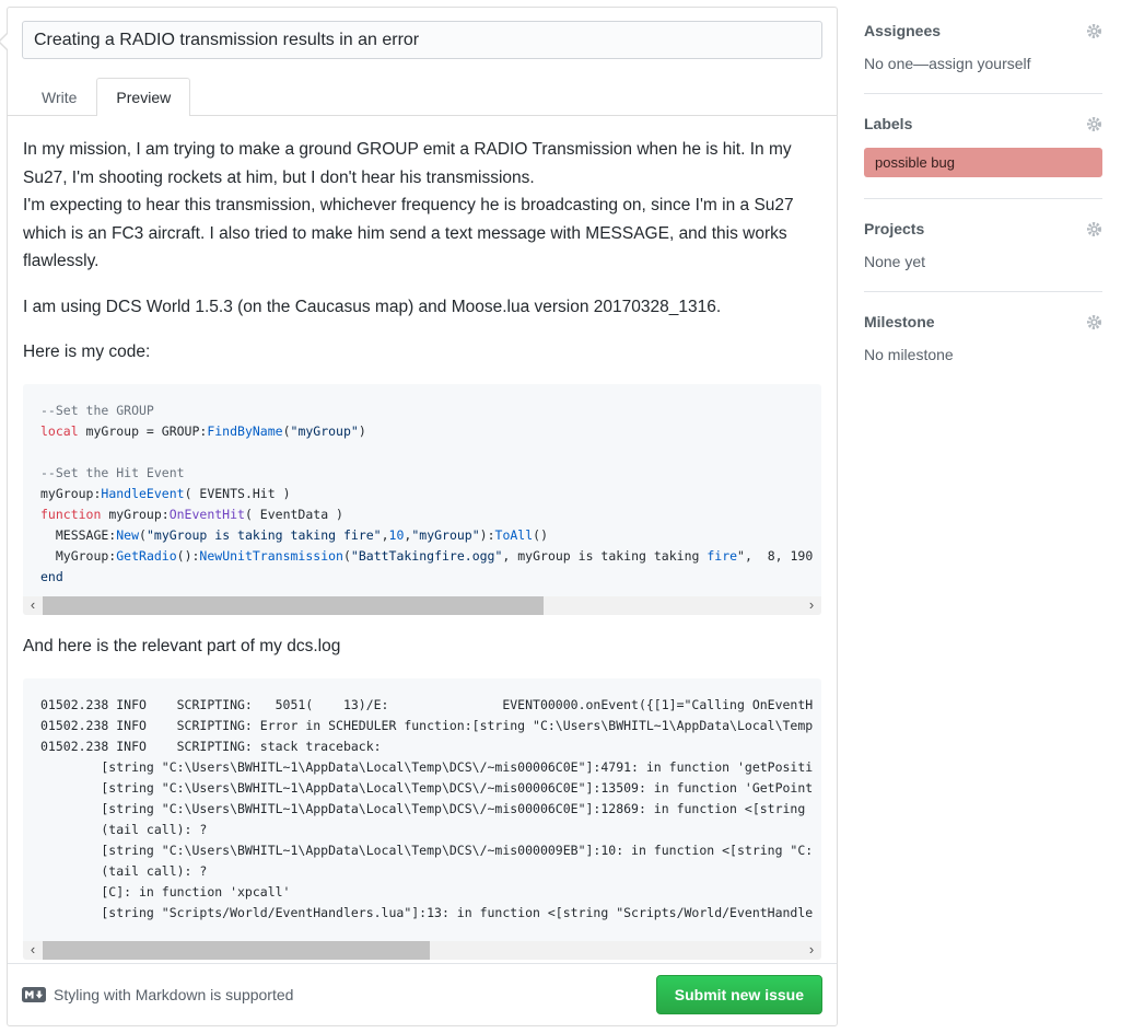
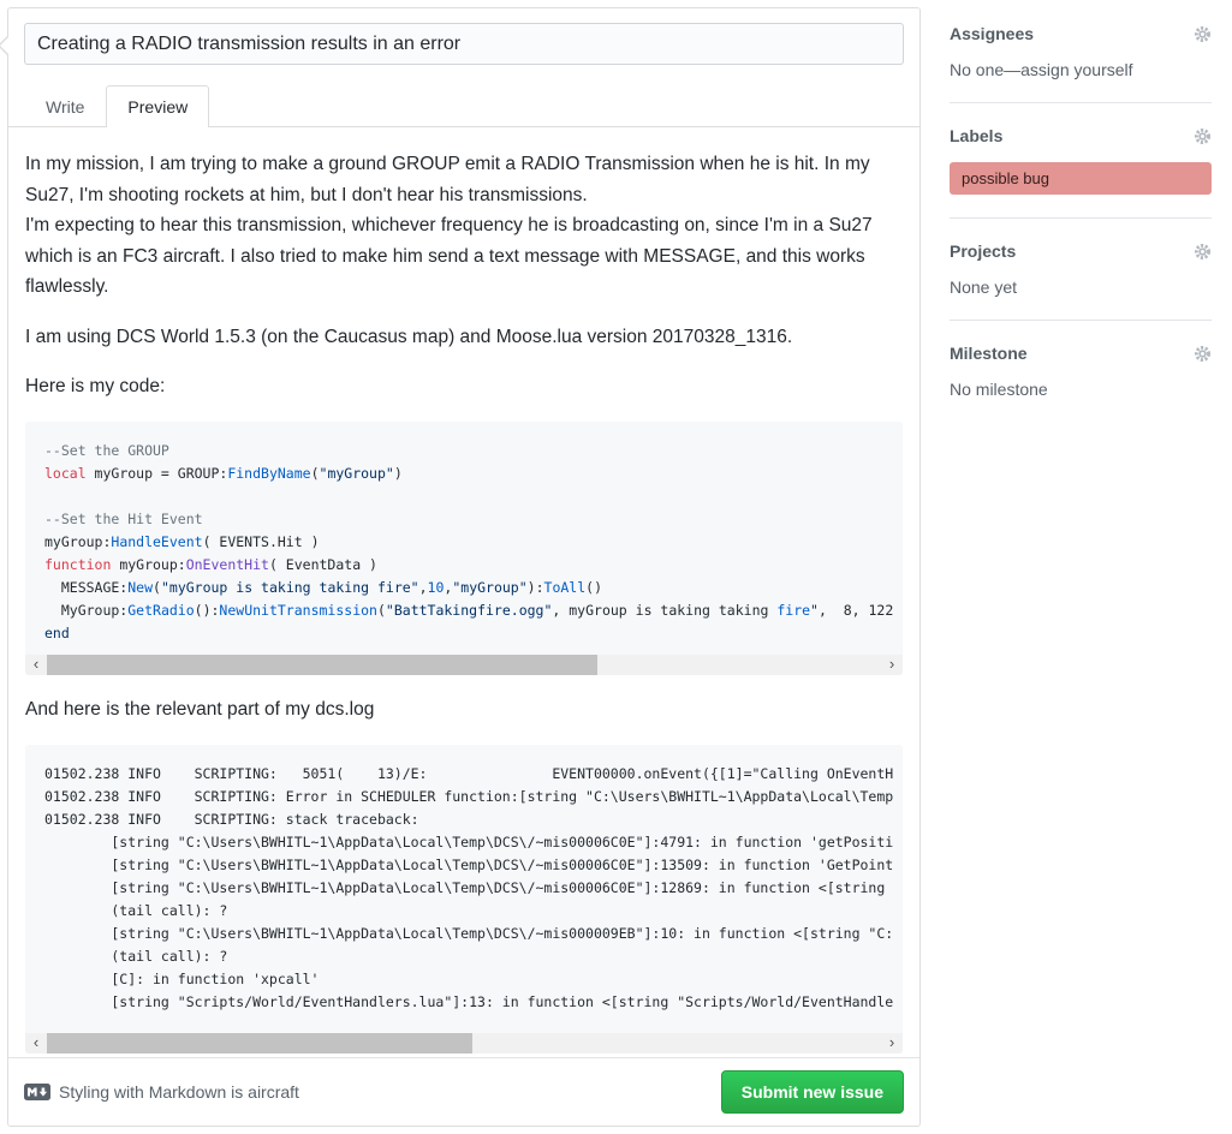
  Creating a RADIO transmission results in an error
  Write
  Preview
  In my mission, I am trying to make a ground GROUP emit a RADIO Transmission when he is hit. In my Su27, I'm shooting rockets at him, but I don't hear his transmissions.
  I'm expecting to hear this transmission, whichever frequency he is broadcasting on, since I'm in a Su27 which is an FC3 aircraft. I also tried to make him send a text message with MESSAGE, and this works flawlessly.
  I am using DCS World 1.5.3 (on the Caucasus map) and Moose.lua version 20170328_1316.
  Here is my code:
  --Set the GROUP
  local myGroup = GROUP:FindByName("myGroup")
  --Set the Hit Event
  myGroup:HandleEvent( EVENTS.Hit )
  function myGroup:OnEventHit( EventData )
  MESSAGE:New("myGroup is taking taking fire",10,"myGroup"):ToAll()
- MyGroup:GetRadio():NewUnitTransmission("BattTakingfire.ogg", myGroup is taking taking fire", 8, 190
+ MyGroup:GetRadio():NewUnitTransmission("BattTakingfire.ogg", myGroup is taking taking fire", 8, 122
  end
  ‹
  ›
  And here is the relevant part of my dcs.log
  01502.238 INFO SCRIPTING: 5051( 13)/E: EVENT00000.onEvent({[1]="Calling OnEventH
  01502.238 INFO SCRIPTING: Error in SCHEDULER function:[string "C:\Users\BWHITL~1\AppData\Local\Temp
  01502.238 INFO SCRIPTING: stack traceback:
  [string "C:\Users\BWHITL~1\AppData\Local\Temp\DCS\/~mis00006C0E"]:4791: in function 'getPositi
  [string "C:\Users\BWHITL~1\AppData\Local\Temp\DCS\/~mis00006C0E"]:13509: in function 'GetPoint
  [string "C:\Users\BWHITL~1\AppData\Local\Temp\DCS\/~mis00006C0E"]:12869: in function <[string
  (tail call): ?
  [string "C:\Users\BWHITL~1\AppData\Local\Temp\DCS\/~mis000009EB"]:10: in function <[string "C:
  (tail call): ?
  [C]: in function 'xpcall'
  [string "Scripts/World/EventHandlers.lua"]:13: in function <[string "Scripts/World/EventHandle
  ‹
  ›
- Styling with Markdown is supported
+ Styling with Markdown is aircraft
  Submit new issue
  Assignees
  No one—assign yourself
  Labels
  possible bug
  Projects
  None yet
  Milestone
  No milestone
